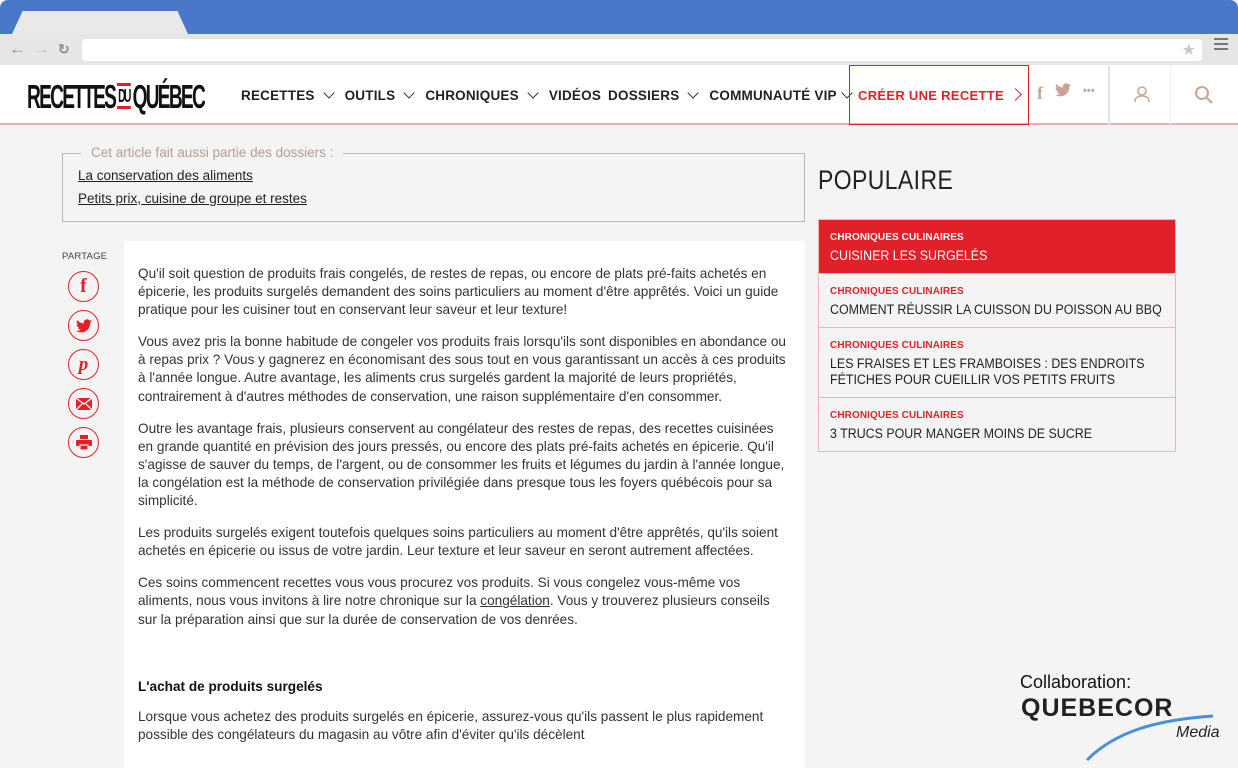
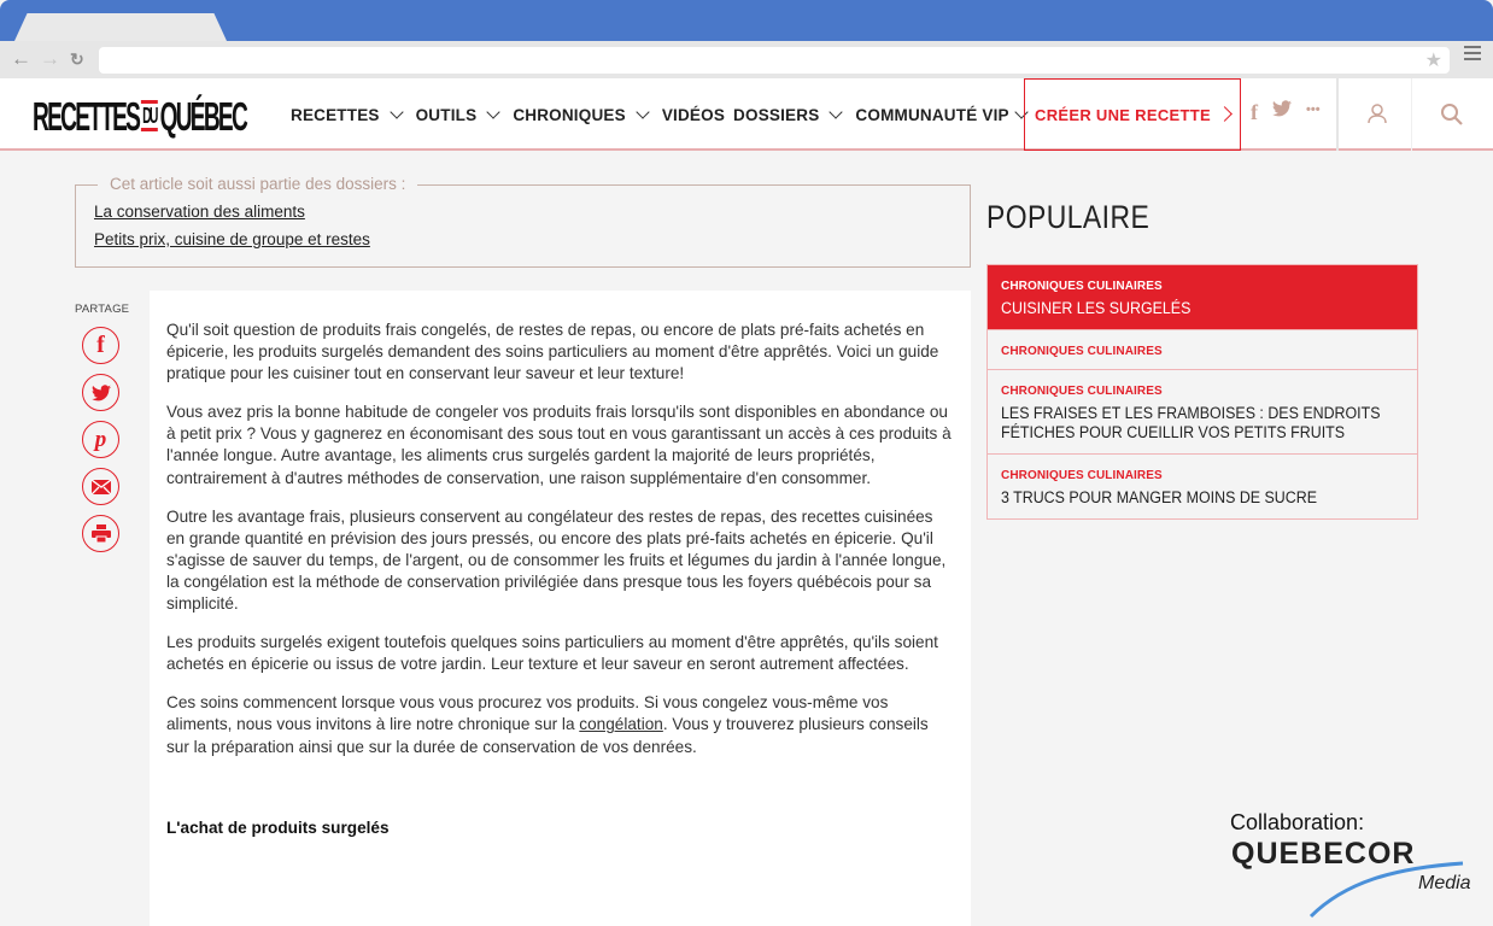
  ←
  →
  ↻
  ★
  RECETTES DU QUÉBEC
  RECETTES
  OUTILS
  CHRONIQUES
  VIDÉOS
  DOSSIERS
  COMMUNAUTÉ VIP
  CRÉER UNE RECETTE
  f
  •••
- Cet article fait aussi partie des dossiers :
+ Cet article soit aussi partie des dossiers :
  La conservation des aliments
  Petits prix, cuisine de groupe et restes
  PARTAGE
  f
  p
  Qu'il soit question de produits frais congelés, de restes de repas, ou encore de plats pré-faits achetés en épicerie, les produits surgelés demandent des soins particuliers au moment d'être apprêtés. Voici un guide pratique pour les cuisiner tout en conservant leur saveur et leur texture!
- Vous avez pris la bonne habitude de congeler vos produits frais lorsqu'ils sont disponibles en abondance ou à repas prix ? Vous y gagnerez en économisant des sous tout en vous garantissant un accès à ces produits à l'année longue. Autre avantage, les aliments crus surgelés gardent la majorité de leurs propriétés, contrairement à d'autres méthodes de conservation, une raison supplémentaire d'en consommer.
+ Vous avez pris la bonne habitude de congeler vos produits frais lorsqu'ils sont disponibles en abondance ou à petit prix ? Vous y gagnerez en économisant des sous tout en vous garantissant un accès à ces produits à l'année longue. Autre avantage, les aliments crus surgelés gardent la majorité de leurs propriétés, contrairement à d'autres méthodes de conservation, une raison supplémentaire d'en consommer.
  Outre les avantage frais, plusieurs conservent au congélateur des restes de repas, des recettes cuisinées en grande quantité en prévision des jours pressés, ou encore des plats pré-faits achetés en épicerie. Qu'il s'agisse de sauver du temps, de l'argent, ou de consommer les fruits et légumes du jardin à l'année longue, la congélation est la méthode de conservation privilégiée dans presque tous les foyers québécois pour sa simplicité.
  Les produits surgelés exigent toutefois quelques soins particuliers au moment d'être apprêtés, qu'ils soient achetés en épicerie ou issus de votre jardin. Leur texture et leur saveur en seront autrement affectées.
- Ces soins commencent recettes vous vous procurez vos produits. Si vous congelez vous-même vos aliments, nous vous invitons à lire notre chronique sur la congélation. Vous y trouverez plusieurs conseils sur la préparation ainsi que sur la durée de conservation de vos denrées.
+ Ces soins commencent lorsque vous vous procurez vos produits. Si vous congelez vous-même vos aliments, nous vous invitons à lire notre chronique sur la congélation. Vous y trouverez plusieurs conseils sur la préparation ainsi que sur la durée de conservation de vos denrées.
  L'achat de produits surgelés
- Lorsque vous achetez des produits surgelés en épicerie, assurez-vous qu'ils passent le plus rapidement possible des congélateurs du magasin au vôtre afin d'éviter qu'ils décèlent
  POPULAIRE
  CHRONIQUES CULINAIRES
  CUISINER LES SURGELÉS
  CHRONIQUES CULINAIRES
- COMMENT RÉUSSIR LA CUISSON DU POISSON AU BBQ
  CHRONIQUES CULINAIRES
  LES FRAISES ET LES FRAMBOISES : DES ENDROITS
  FÉTICHES POUR CUEILLIR VOS PETITS FRUITS
  CHRONIQUES CULINAIRES
  3 TRUCS POUR MANGER MOINS DE SUCRE
  Collaboration:
  QUEBECOR
  Media
